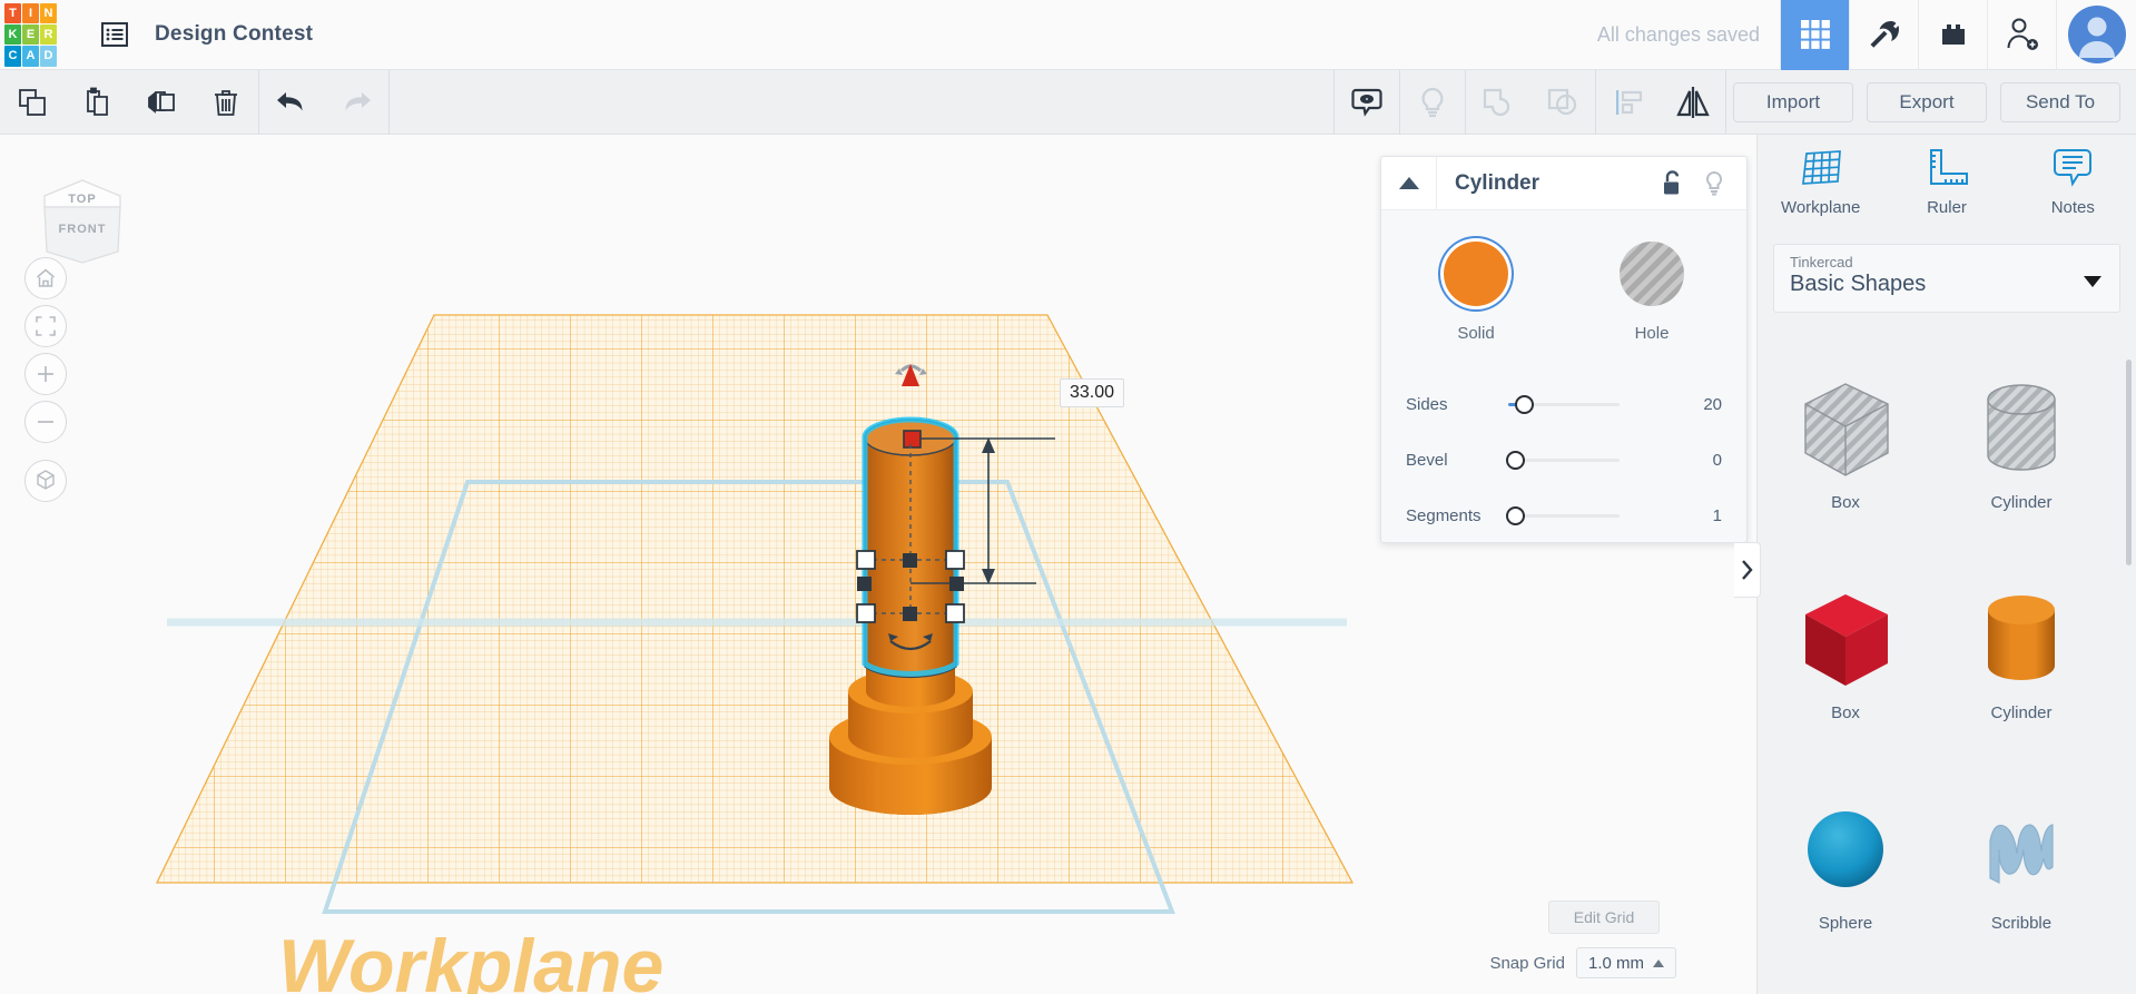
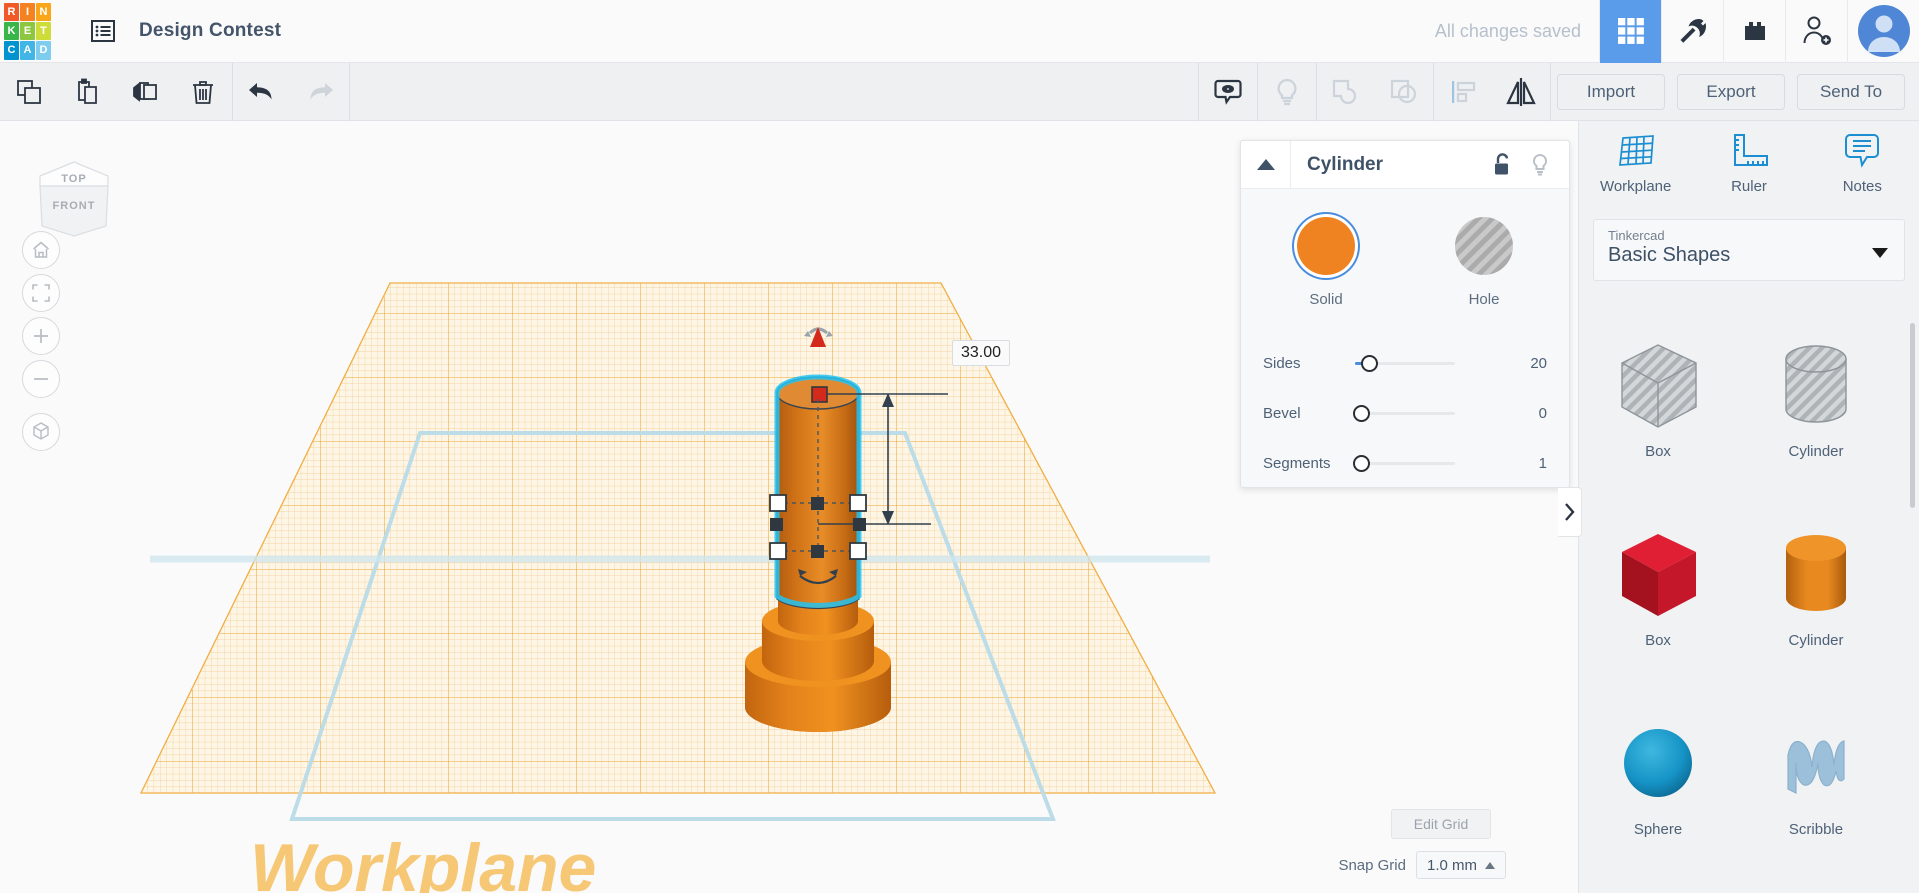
- T
+ R
  I
  N
  K
  E
- R
+ T
  C
  A
  D
  Design Contest
  All changes saved
  Import
  Export
  Send To
  Workplane
  33.00
  TOP
  FRONT
  Edit Grid
  Snap Grid
  1.0 mm
  Cylinder
  Solid
  Hole
  Sides
  20
  Bevel
  0
  Segments
  1
  Workplane
  Ruler
  Notes
  Tinkercad
  Basic Shapes
  Box
  Cylinder
  Box
  Cylinder
  Sphere
  Scribble
